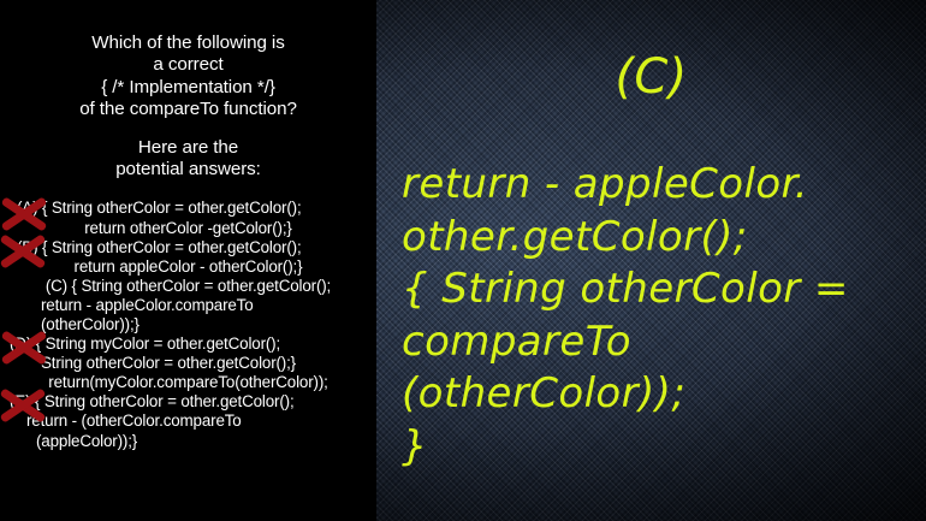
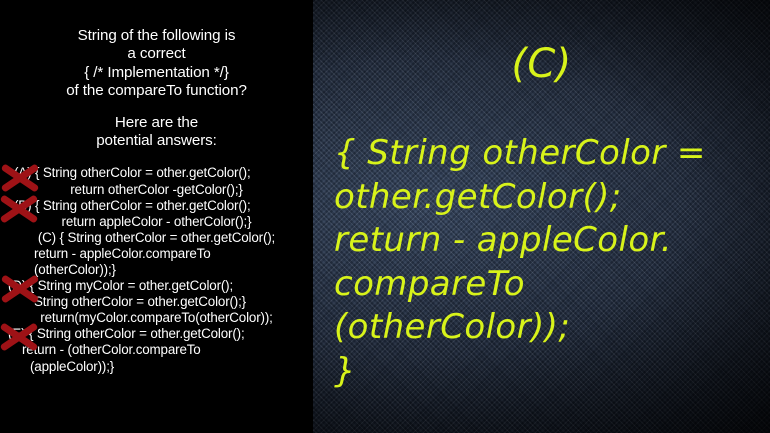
- Which of the following is
+ String of the following is
  a correct
  { /* Implementation */}
  of the compareTo function?
  Here are the
  potential answers:
  { String otherColor = other.getColor();
  return otherColor -getColor();}
  { String otherColor = other.getColor();
  return appleColor - otherColor();}
  (C) { String otherColor = other.getColor();
  return - appleColor.compareTo
  (otherColor));}
  { String myColor = other.getColor();
  String otherColor = other.getColor();}
  return(myColor.compareTo(otherColor));
  { String otherColor = other.getColor();
  reurn - (otherColor.compareTo
  (appleColor));}
  (C)
- return - appleColor.
+ { String otherColor =
  other.getColor();
- { String otherColor =
+ return - appleColor.
  compareTo
  (otherColor));
  }
